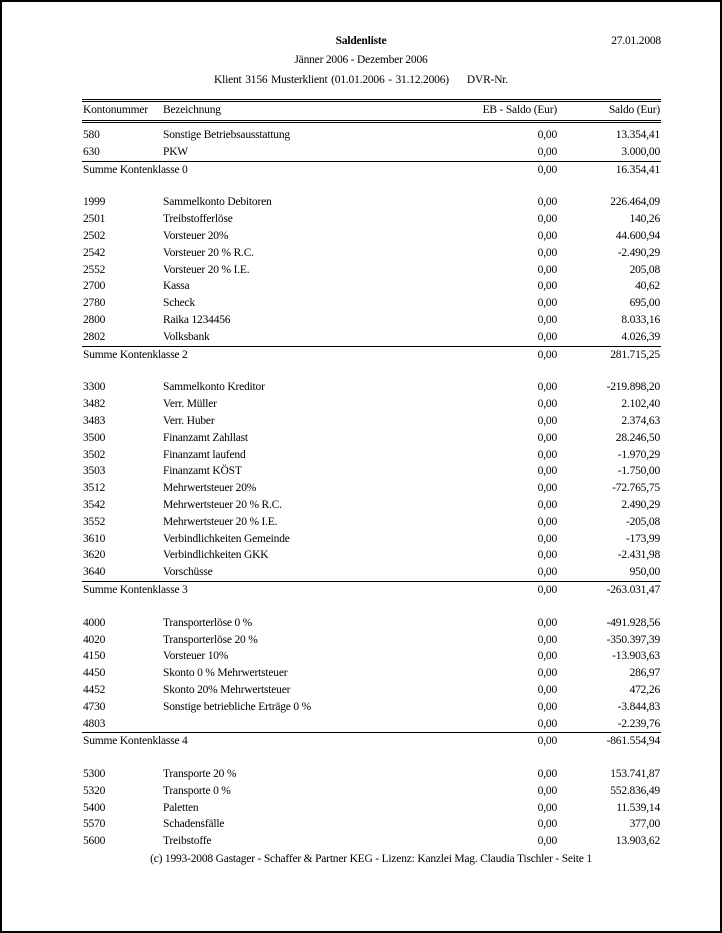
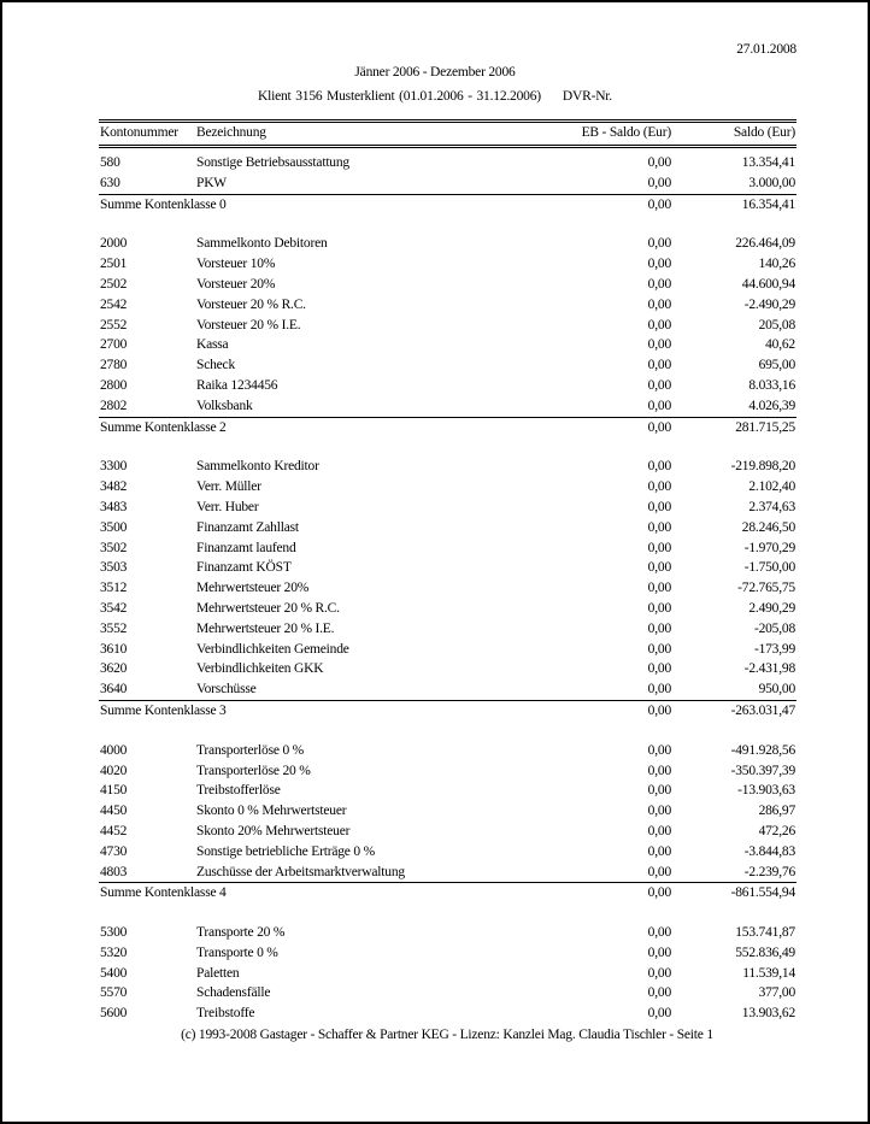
- Saldenliste
  27.01.2008
  Jänner 2006 - Dezember 2006
  Klient 3156 Musterklient (01.01.2006 - 31.12.2006) DVR-Nr.
  Kontonummer
  Bezeichnung
  EB - Saldo (Eur)
  Saldo (Eur)
  580
  Sonstige Betriebsausstattung
  0,00
  13.354,41
  630
  PKW
  0,00
  3.000,00
  Summe Kontenklasse 0
  0,00
  16.354,41
- 1999
+ 2000
  Sammelkonto Debitoren
  0,00
  226.464,09
  2501
- Treibstofferlöse
+ Vorsteuer 10%
  0,00
  140,26
  2502
  Vorsteuer 20%
  0,00
  44.600,94
  2542
  Vorsteuer 20 % R.C.
  0,00
  -2.490,29
  2552
  Vorsteuer 20 % I.E.
  0,00
  205,08
  2700
  Kassa
  0,00
  40,62
  2780
  Scheck
  0,00
  695,00
  2800
  Raika 1234456
  0,00
  8.033,16
  2802
  Volksbank
  0,00
  4.026,39
  Summe Kontenklasse 2
  0,00
  281.715,25
  3300
  Sammelkonto Kreditor
  0,00
  -219.898,20
  3482
  Verr. Müller
  0,00
  2.102,40
  3483
  Verr. Huber
  0,00
  2.374,63
  3500
  Finanzamt Zahllast
  0,00
  28.246,50
  3502
  Finanzamt laufend
  0,00
  -1.970,29
  3503
  Finanzamt KÖST
  0,00
  -1.750,00
  3512
  Mehrwertsteuer 20%
  0,00
  -72.765,75
  3542
  Mehrwertsteuer 20 % R.C.
  0,00
  2.490,29
  3552
  Mehrwertsteuer 20 % I.E.
  0,00
  -205,08
  3610
  Verbindlichkeiten Gemeinde
  0,00
  -173,99
  3620
  Verbindlichkeiten GKK
  0,00
  -2.431,98
  3640
  Vorschüsse
  0,00
  950,00
  Summe Kontenklasse 3
  0,00
  -263.031,47
  4000
  Transporterlöse 0 %
  0,00
  -491.928,56
  4020
  Transporterlöse 20 %
  0,00
  -350.397,39
  4150
- Vorsteuer 10%
+ Treibstofferlöse
  0,00
  -13.903,63
  4450
  Skonto 0 % Mehrwertsteuer
  0,00
  286,97
  4452
  Skonto 20% Mehrwertsteuer
  0,00
  472,26
  4730
  Sonstige betriebliche Erträge 0 %
  0,00
  -3.844,83
  4803
+ Zuschüsse der Arbeitsmarktverwaltung
  0,00
  -2.239,76
  Summe Kontenklasse 4
  0,00
  -861.554,94
  5300
  Transporte 20 %
  0,00
  153.741,87
  5320
  Transporte 0 %
  0,00
  552.836,49
  5400
  Paletten
  0,00
  11.539,14
  5570
  Schadensfälle
  0,00
  377,00
  5600
  Treibstoffe
  0,00
  13.903,62
  (c) 1993-2008 Gastager - Schaffer & Partner KEG - Lizenz: Kanzlei Mag. Claudia Tischler - Seite 1
